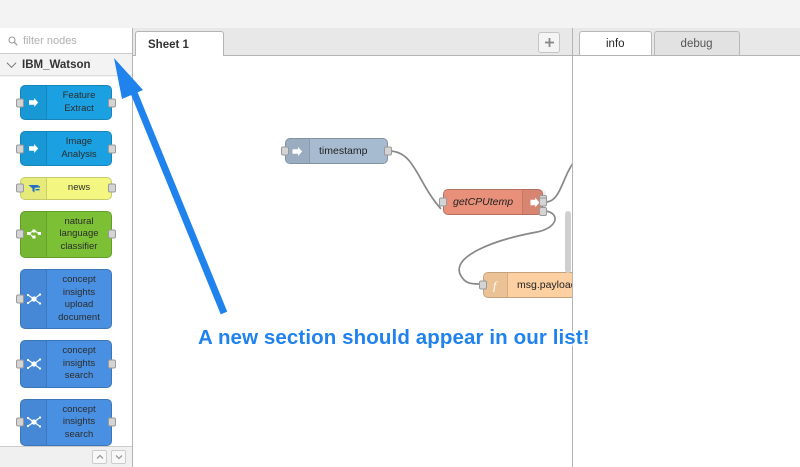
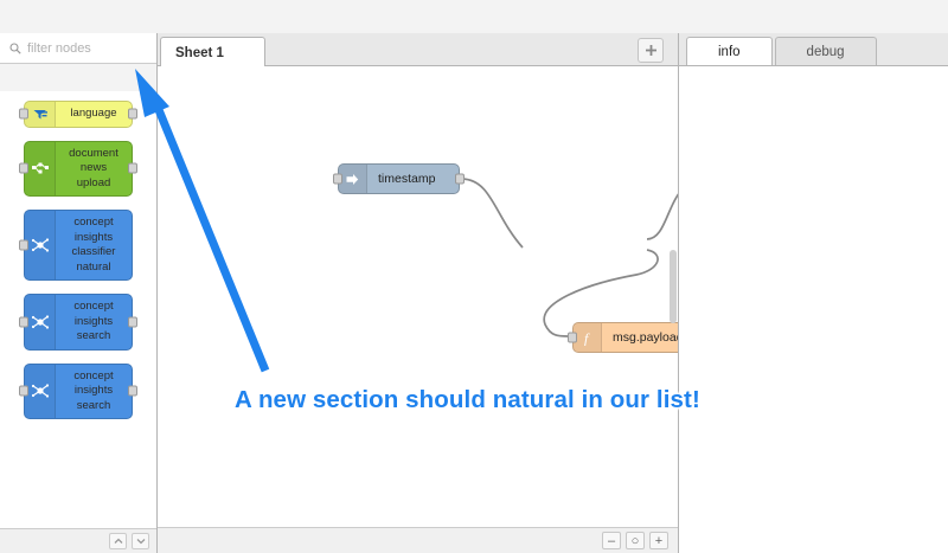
  filter nodes
- IBM_Watson
- Feature
- Extract
- Image
- Analysis
- news
+ language
- natural
+ document
- language
+ news
- classifier
+ upload
  concept
  insights
- upload
+ classifier
- document
+ natural
  concept
  insights
  search
  concept
  insights
  search
  Sheet 1
  timestamp
- getCPUtemp
  f
  msg.payloa
+ –
+ ○
+ +
  info
  debug
- A new section should appear in our list!
+ A new section should natural in our list!
